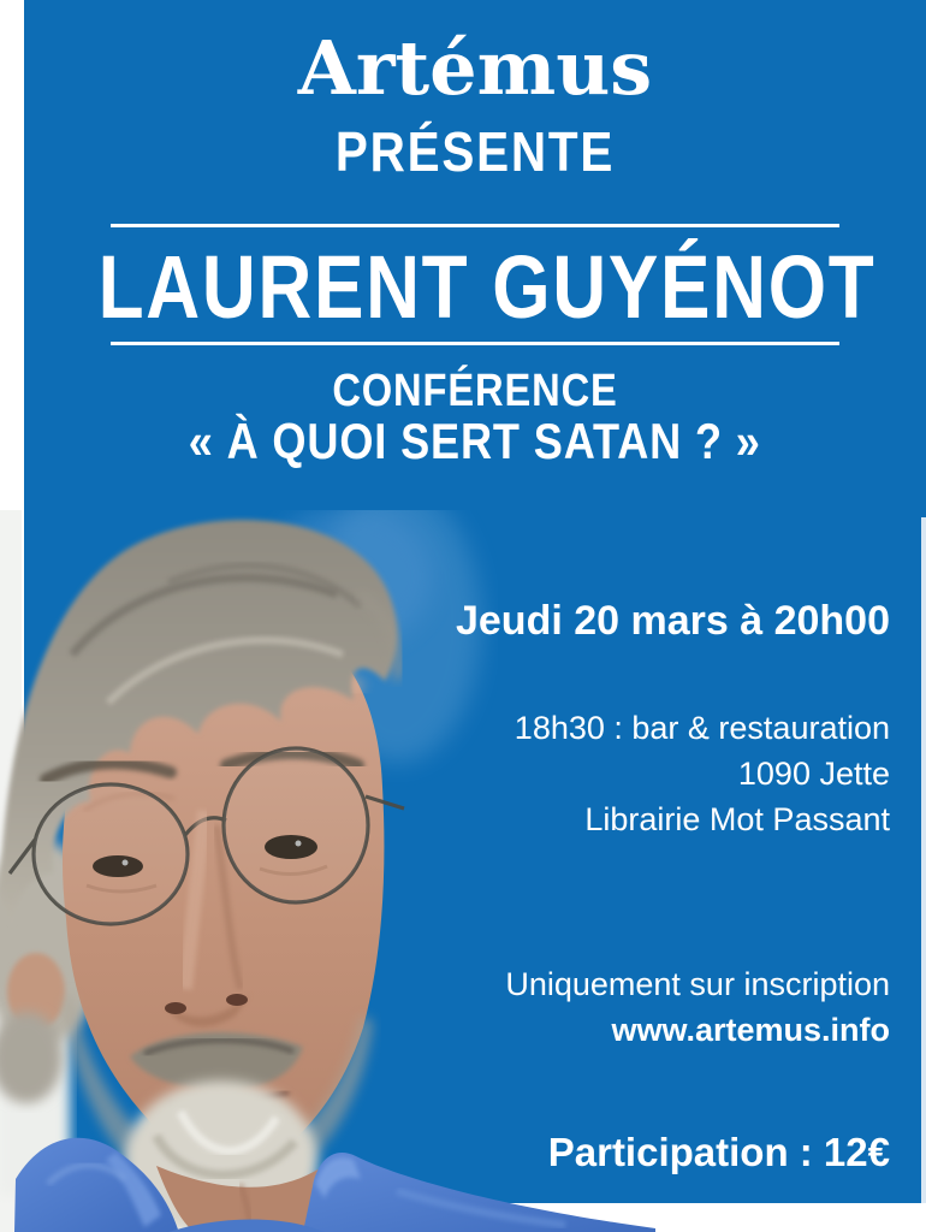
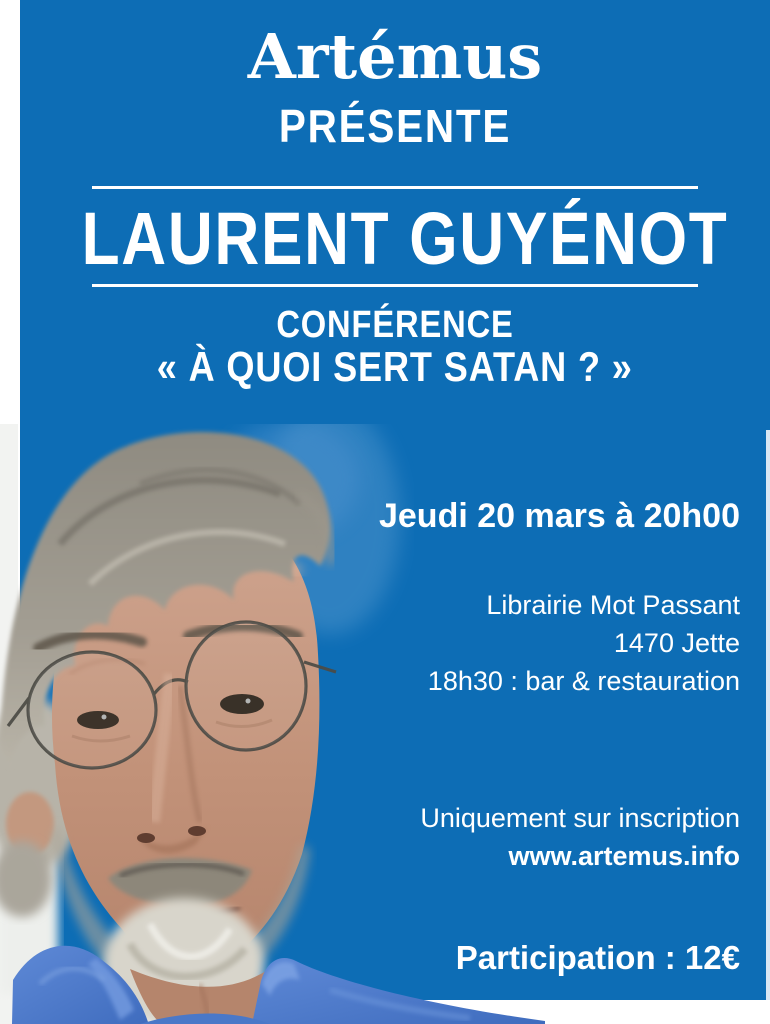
  Artémus
  PRÉSENTE
  LAURENT GUYÉNOT
  CONFÉRENCE
  « À QUOI SERT SATAN ? »
  Jeudi 20 mars à 20h00
- 18h30 : bar & restauration
+ Librairie Mot Passant
- 1090 Jette
+ 1470 Jette
- Librairie Mot Passant
+ 18h30 : bar & restauration
  Uniquement sur inscription
  www.artemus.info
  Participation : 12€
